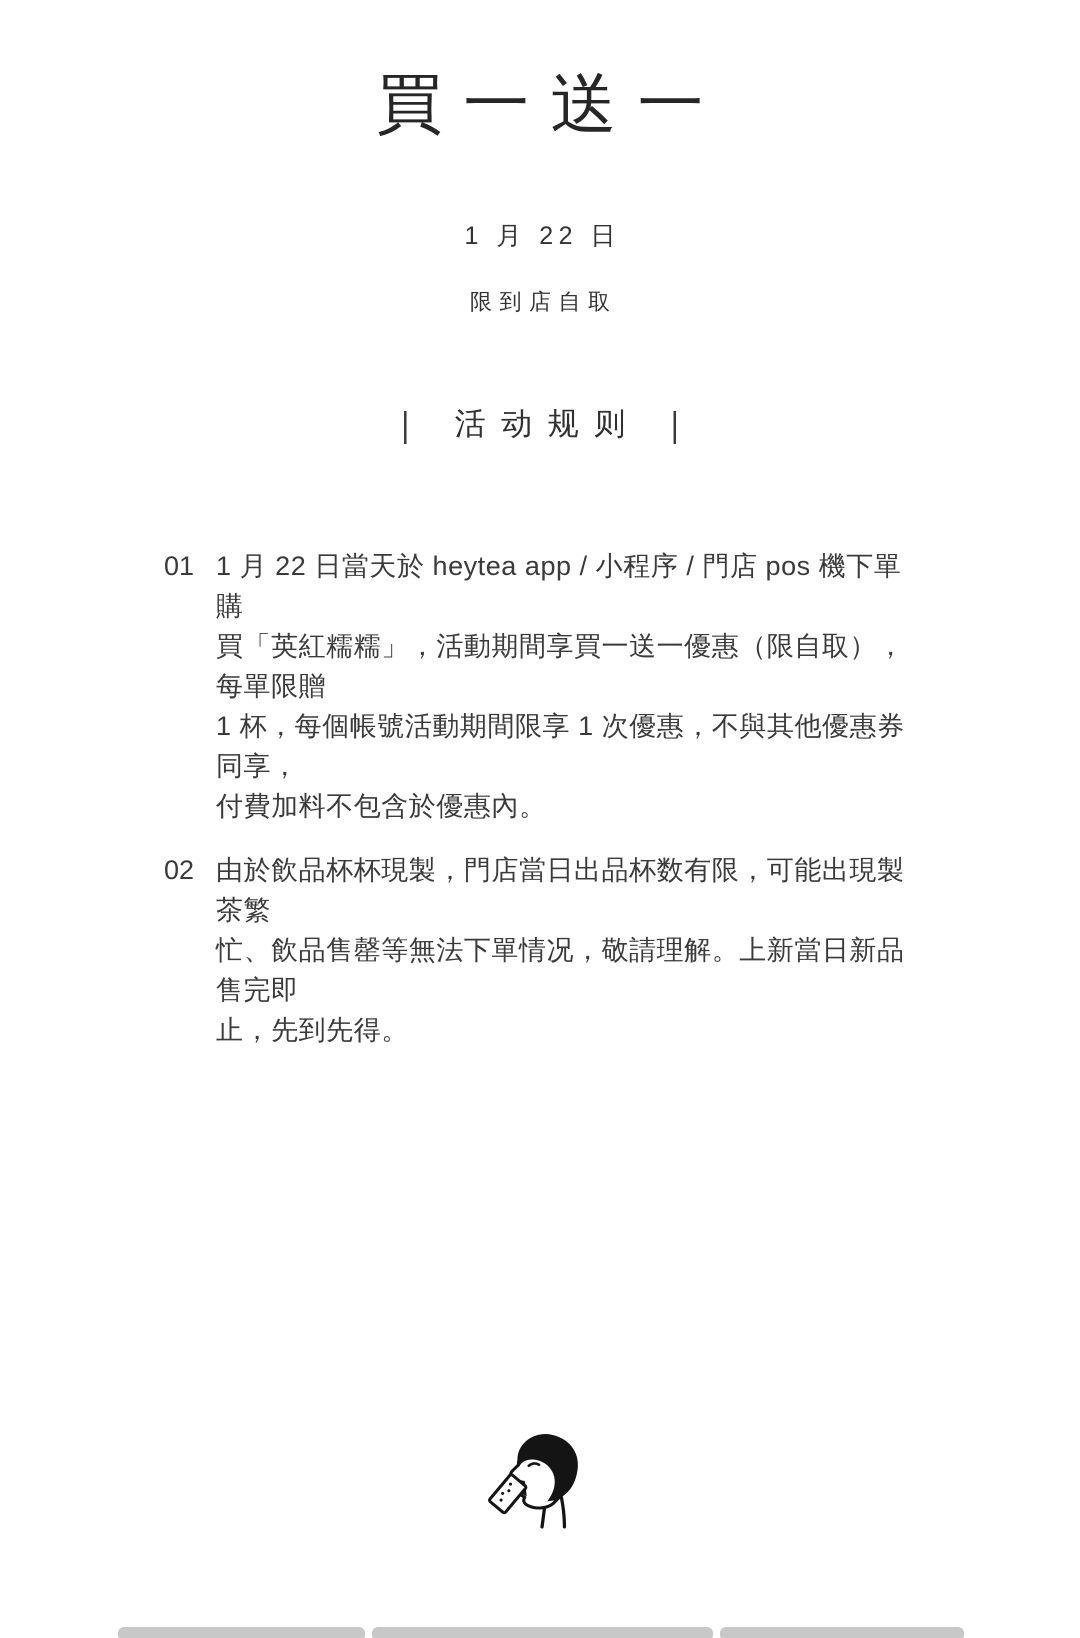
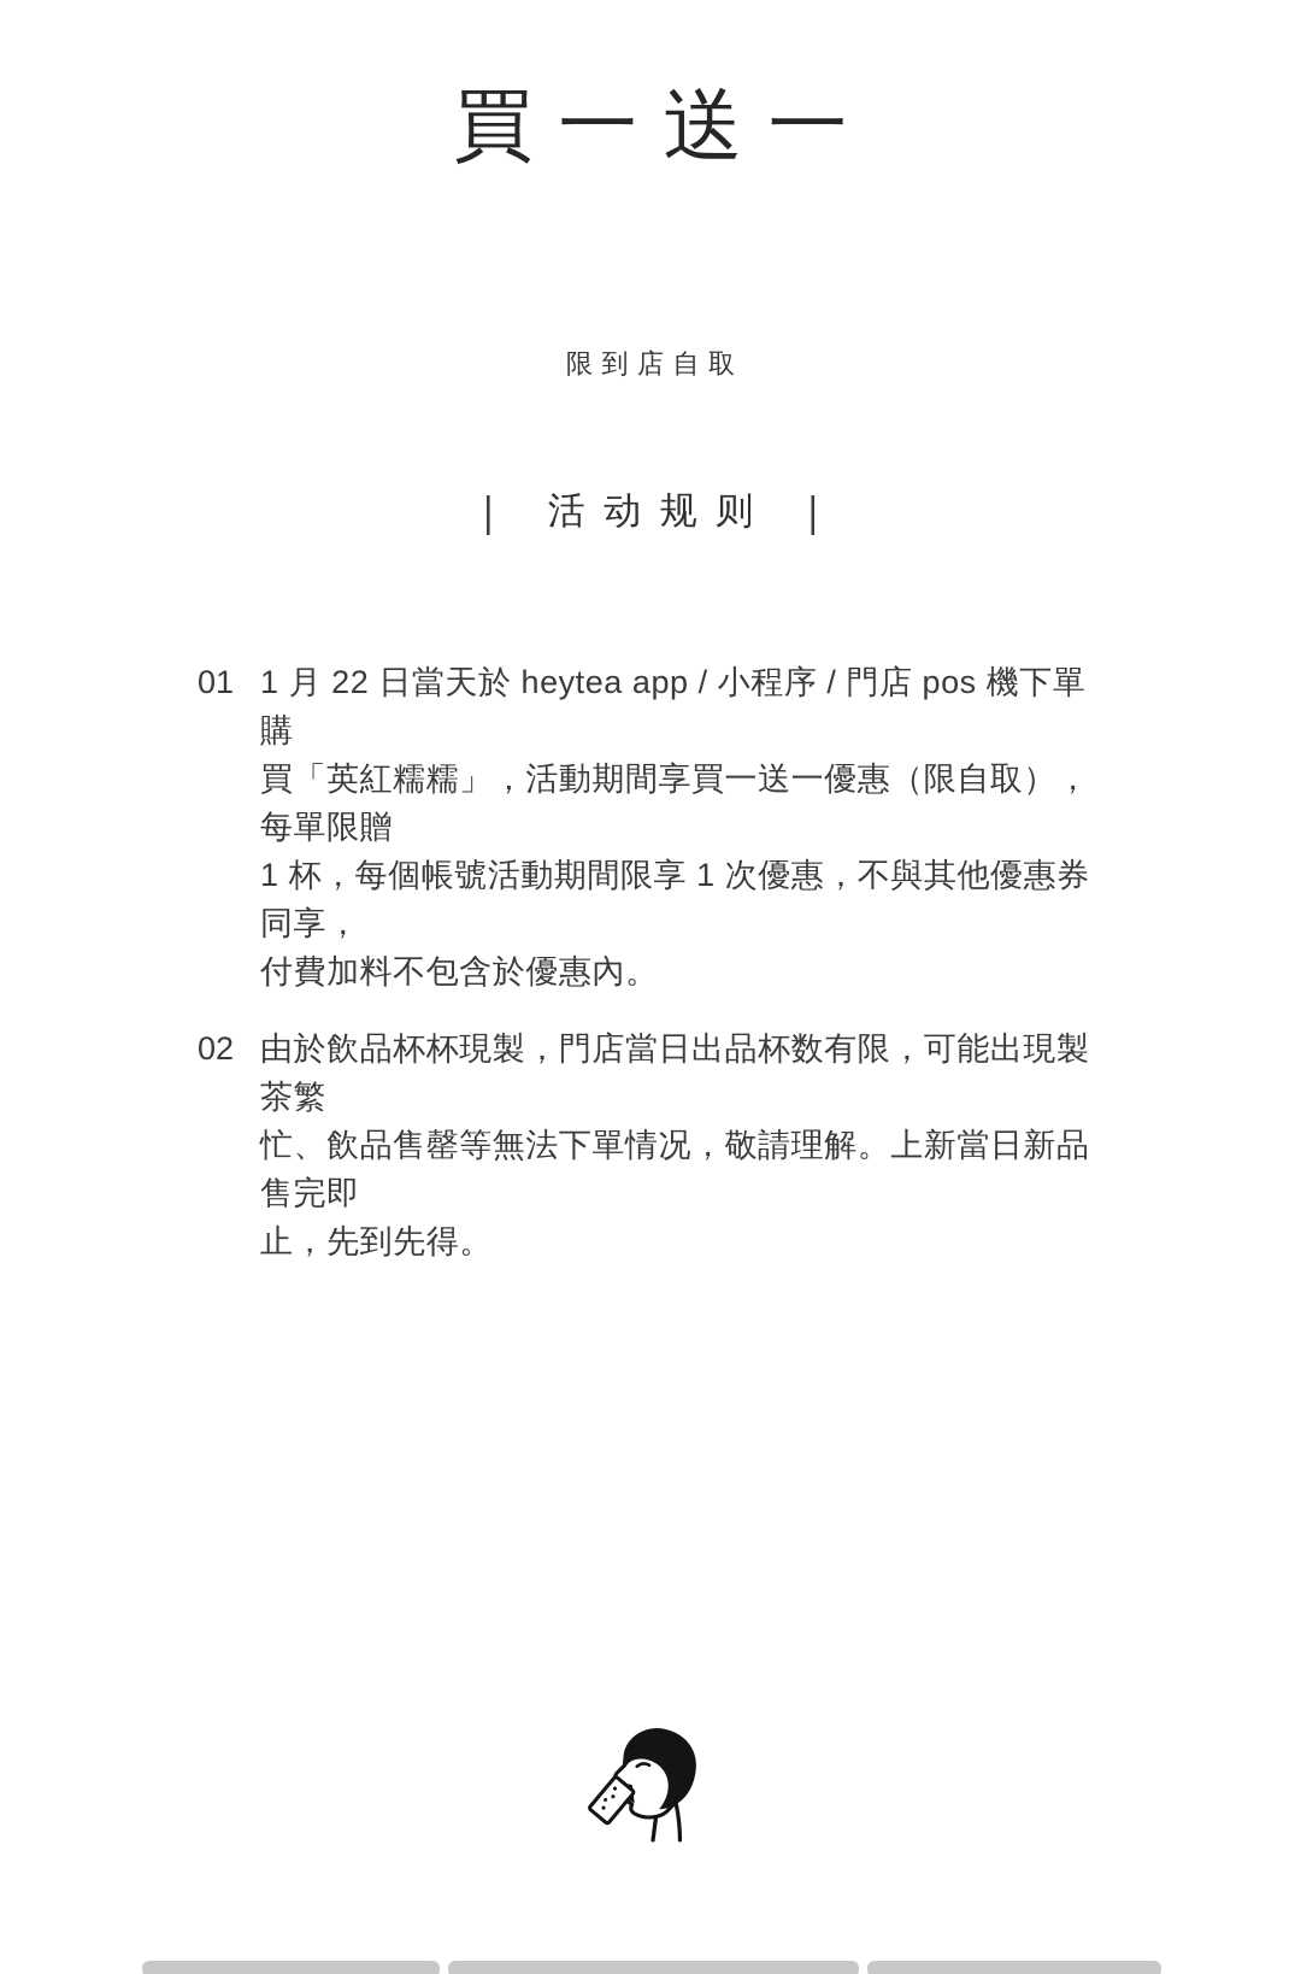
  買一送一
- 1 月 22 日
  限到店自取
  |
  活动规则
  |
  01
  1 月 22 日當天於 heytea app / 小程序 / 門店 pos 機下單購
  買「英紅糯糯」，活動期間享買一送一優惠（限自取），每單限贈
  1 杯，每個帳號活動期間限享 1 次優惠，不與其他優惠券同享，
  付費加料不包含於優惠內。
  02
  由於飲品杯杯現製，門店當日出品杯数有限，可能出現製茶繁
  忙、飲品售罄等無法下單情况，敬請理解。上新當日新品售完即
  止，先到先得。
